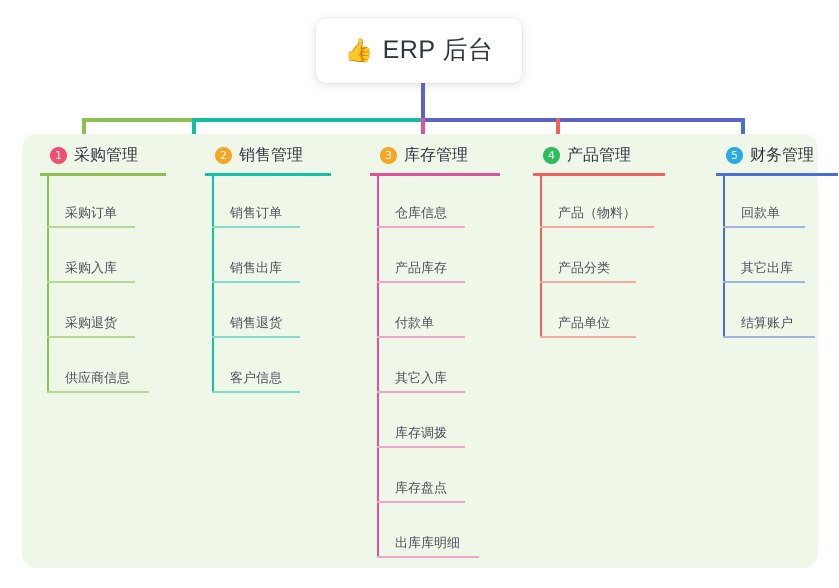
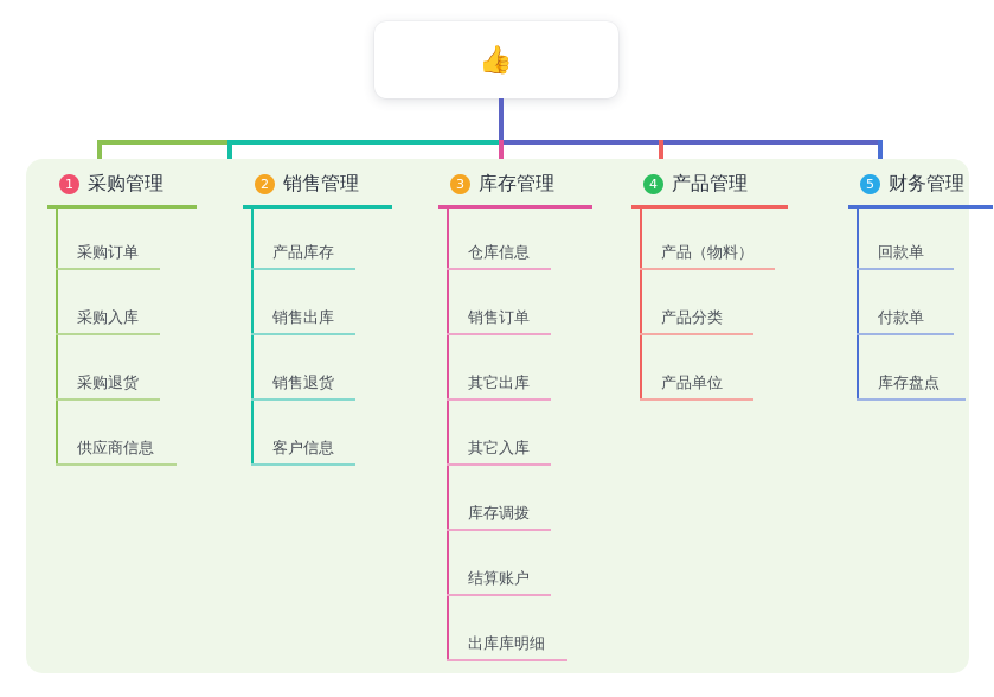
  👍
- ERP 后台
  1
  采购管理
  采购订单
  采购入库
  采购退货
  供应商信息
  2
  销售管理
- 销售订单
+ 产品库存
  销售出库
  销售退货
  客户信息
  3
  库存管理
  仓库信息
- 产品库存
+ 销售订单
- 付款单
+ 其它出库
  其它入库
  库存调拨
- 库存盘点
+ 结算账户
  出库库明细
  4
  产品管理
  产品（物料）
  产品分类
  产品单位
  5
  财务管理
  回款单
- 其它出库
+ 付款单
- 结算账户
+ 库存盘点
